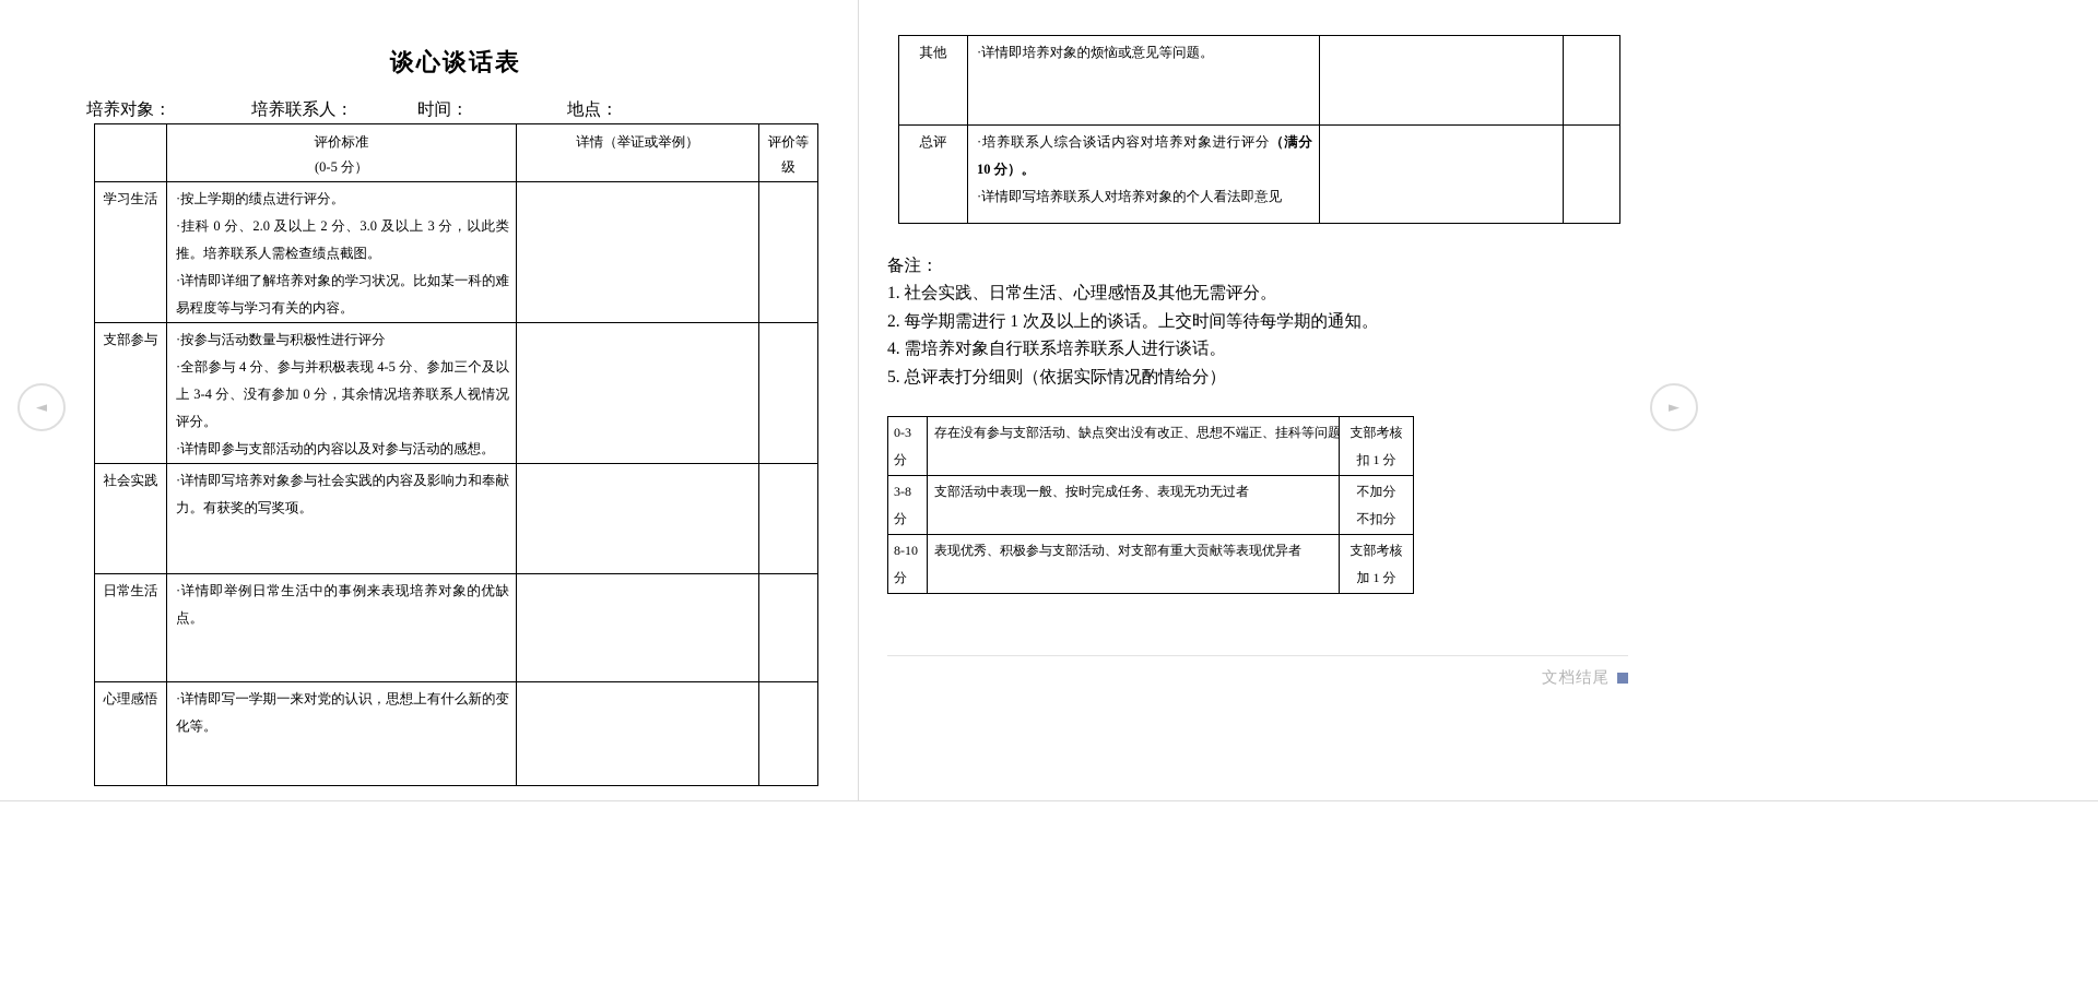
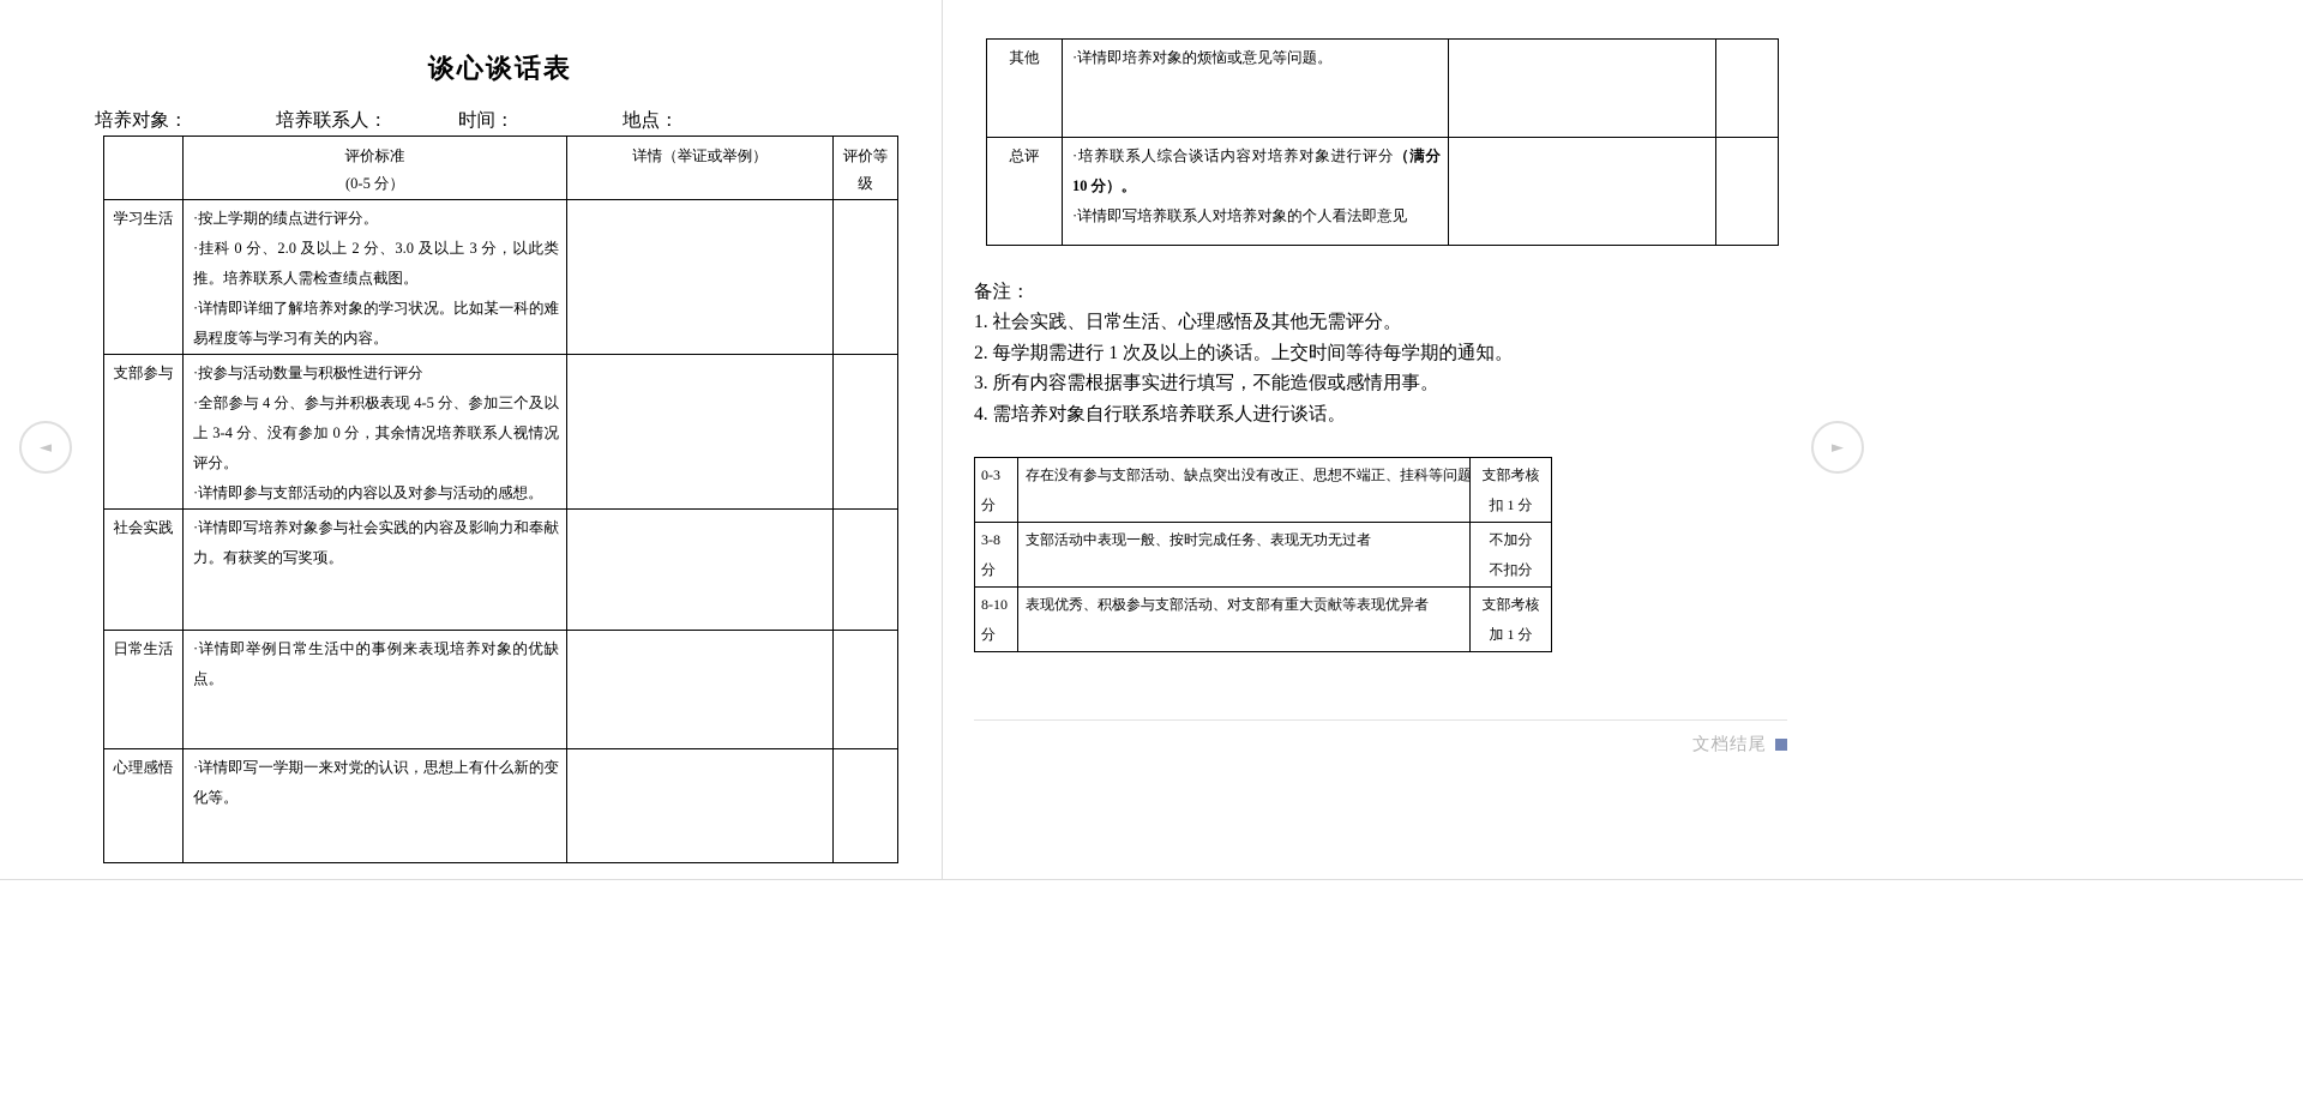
  ◄
  ►
  谈心谈话表
  培养对象：
  培养联系人：
  时间：
  地点：
  	评价标准 (0-5 分）	详情（举证或举例）	评价等 级
  学习生活	·按上学期的绩点进行评分。 ·挂科 0 分、2.0 及以上 2 分、3.0 及以上 3 分，以此类推。培养联系人需检查绩点截图。 ·详情即详细了解培养对象的学习状况。比如某一科的难易程度等与学习有关的内容。
  支部参与	·按参与活动数量与积极性进行评分 ·全部参与 4 分、参与并积极表现 4-5 分、参加三个及以上 3-4 分、没有参加 0 分，其余情况培养联系人视情况评分。 ·详情即参与支部活动的内容以及对参与活动的感想。
  社会实践	·详情即写培养对象参与社会实践的内容及影响力和奉献力。有获奖的写奖项。
  日常生活	·详情即举例日常生活中的事例来表现培养对象的优缺点。
  心理感悟	·详情即写一学期一来对党的认识，思想上有什么新的变化等。
  其他	·详情即培养对象的烦恼或意见等问题。
  总评	·培养联系人综合谈话内容对培养对象进行评分（满分 10 分）。 ·详情即写培养联系人对培养对象的个人看法即意见
  备注：
  1. 社会实践、日常生活、心理感悟及其他无需评分。
  2. 每学期需进行 1 次及以上的谈话。上交时间等待每学期的通知。
+ 3. 所有内容需根据事实进行填写，不能造假或感情用事。
  4. 需培养对象自行联系培养联系人进行谈话。
- 5. 总评表打分细则（依据实际情况酌情给分）
  0-3 分	存在没有参与支部活动、缺点突出没有改正、思想不端正、挂科等问题	支部考核 扣 1 分
  3-8 分	支部活动中表现一般、按时完成任务、表现无功无过者	不加分 不扣分
  8-10 分	表现优秀、积极参与支部活动、对支部有重大贡献等表现优异者	支部考核 加 1 分
  文档结尾
